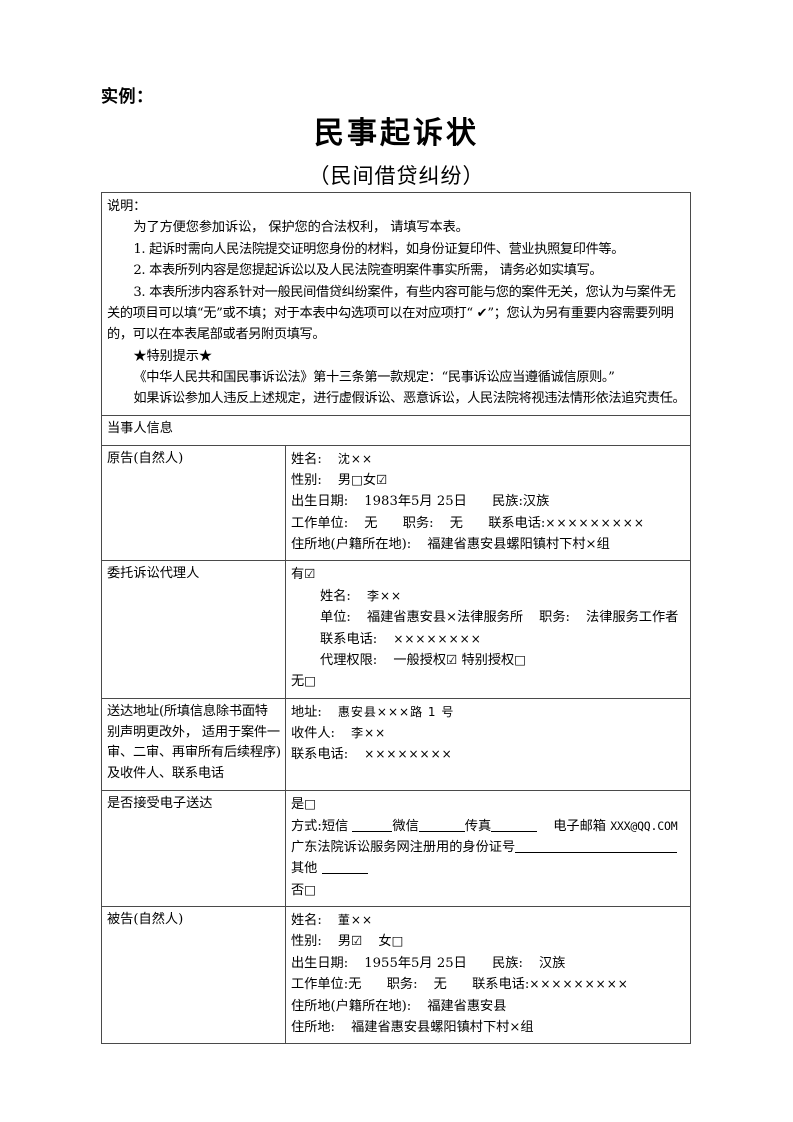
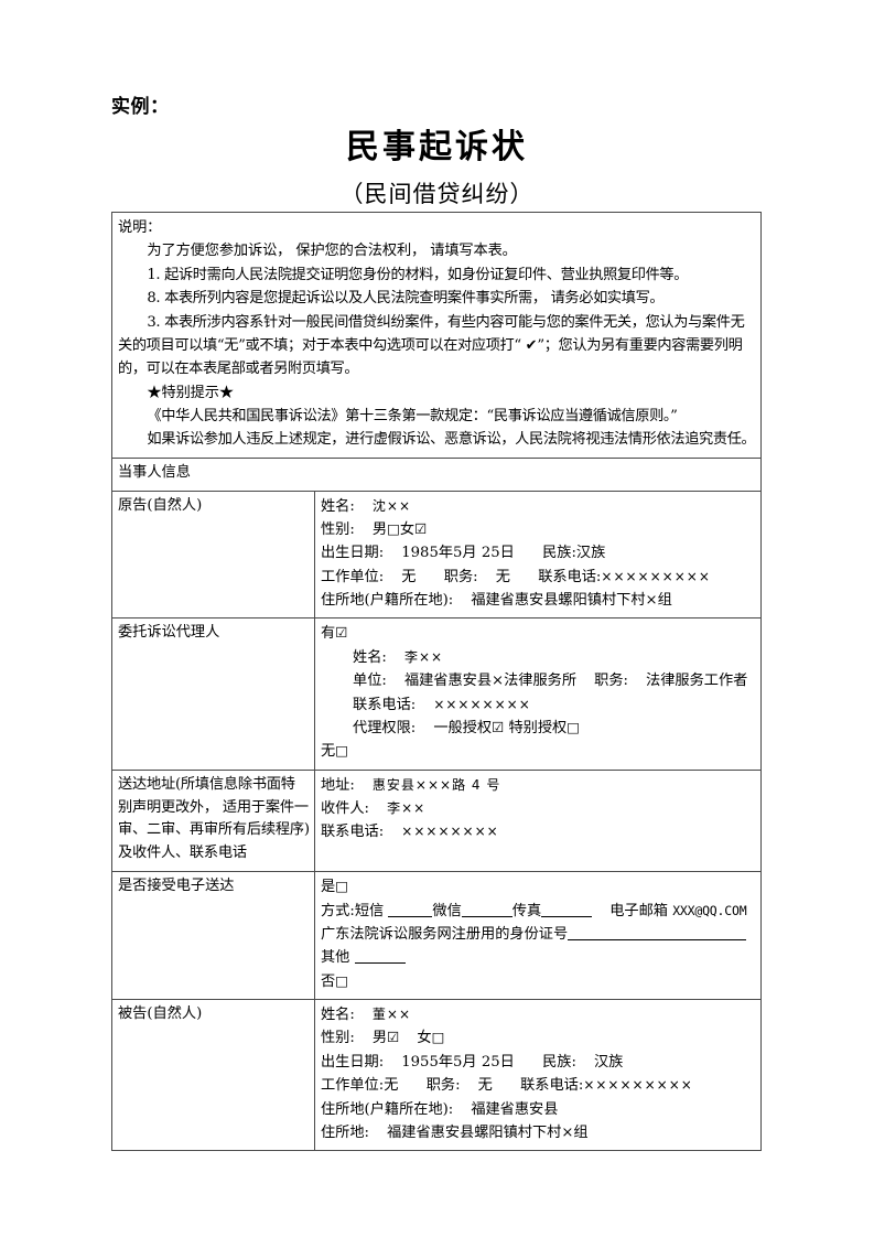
  实例：
  民事起诉状
  （民间借贷纠纷）
- 说明： 为了方便您参加诉讼， 保护您的合法权利， 请填写本表。 1. 起诉时需向人民法院提交证明您身份的材料，如身份证复印件、营业执照复印件等。 2. 本表所列内容是您提起诉讼以及人民法院查明案件事实所需， 请务必如实填写。 3. 本表所涉内容系针对一般民间借贷纠纷案件，有些内容可能与您的案件无关，您认为与案件无关的项目可以填“无”或不填；对于本表中勾选项可以在对应项打“ ✔”；您认为另有重要内容需要列明的，可以在本表尾部或者另附页填写。 ★特别提示★ 《中华人民共和国民事诉讼法》第十三条第一款规定：“民事诉讼应当遵循诚信原则。” 如果诉讼参加人违反上述规定，进行虚假诉讼、恶意诉讼，人民法院将视违法情形依法追究责任。
+ 说明： 为了方便您参加诉讼， 保护您的合法权利， 请填写本表。 1. 起诉时需向人民法院提交证明您身份的材料，如身份证复印件、营业执照复印件等。 8. 本表所列内容是您提起诉讼以及人民法院查明案件事实所需， 请务必如实填写。 3. 本表所涉内容系针对一般民间借贷纠纷案件，有些内容可能与您的案件无关，您认为与案件无关的项目可以填“无”或不填；对于本表中勾选项可以在对应项打“ ✔”；您认为另有重要内容需要列明的，可以在本表尾部或者另附页填写。 ★特别提示★ 《中华人民共和国民事诉讼法》第十三条第一款规定：“民事诉讼应当遵循诚信原则。” 如果诉讼参加人违反上述规定，进行虚假诉讼、恶意诉讼，人民法院将视违法情形依法追究责任。
  当事人信息
- 原告(自然人)	姓名: 沈×× 性别: 男□女☑ 出生日期: 1983年5月 25日 民族:汉族 工作单位: 无 职务: 无 联系电话:××××××××× 住所地(户籍所在地): 福建省惠安县螺阳镇村下村×组
+ 原告(自然人)	姓名: 沈×× 性别: 男□女☑ 出生日期: 1985年5月 25日 民族:汉族 工作单位: 无 职务: 无 联系电话:××××××××× 住所地(户籍所在地): 福建省惠安县螺阳镇村下村×组
  委托诉讼代理人	有☑ 姓名: 李×× 单位: 福建省惠安县×法律服务所 职务: 法律服务工作者 联系电话: ×××××××× 代理权限: 一般授权☑ 特别授权□ 无□
- 送达地址(所填信息除书面特 别声明更改外， 适用于案件一 审、二审、再审所有后续程序) 及收件人、联系电话	地址: 惠安县×××路 1 号 收件人: 李×× 联系电话: ××××××××
+ 送达地址(所填信息除书面特 别声明更改外， 适用于案件一 审、二审、再审所有后续程序) 及收件人、联系电话	地址: 惠安县×××路 4 号 收件人: 李×× 联系电话: ××××××××
  是否接受电子送达	是□ 方式:短信 微信 传真 电子邮箱 XXX@QQ.COM 广东法院诉讼服务网注册用的身份证号 其他 否□
  被告(自然人)	姓名: 董×× 性别: 男☑ 女□ 出生日期: 1955年5月 25日 民族: 汉族 工作单位:无 职务: 无 联系电话:××××××××× 住所地(户籍所在地): 福建省惠安县 住所地: 福建省惠安县螺阳镇村下村×组
